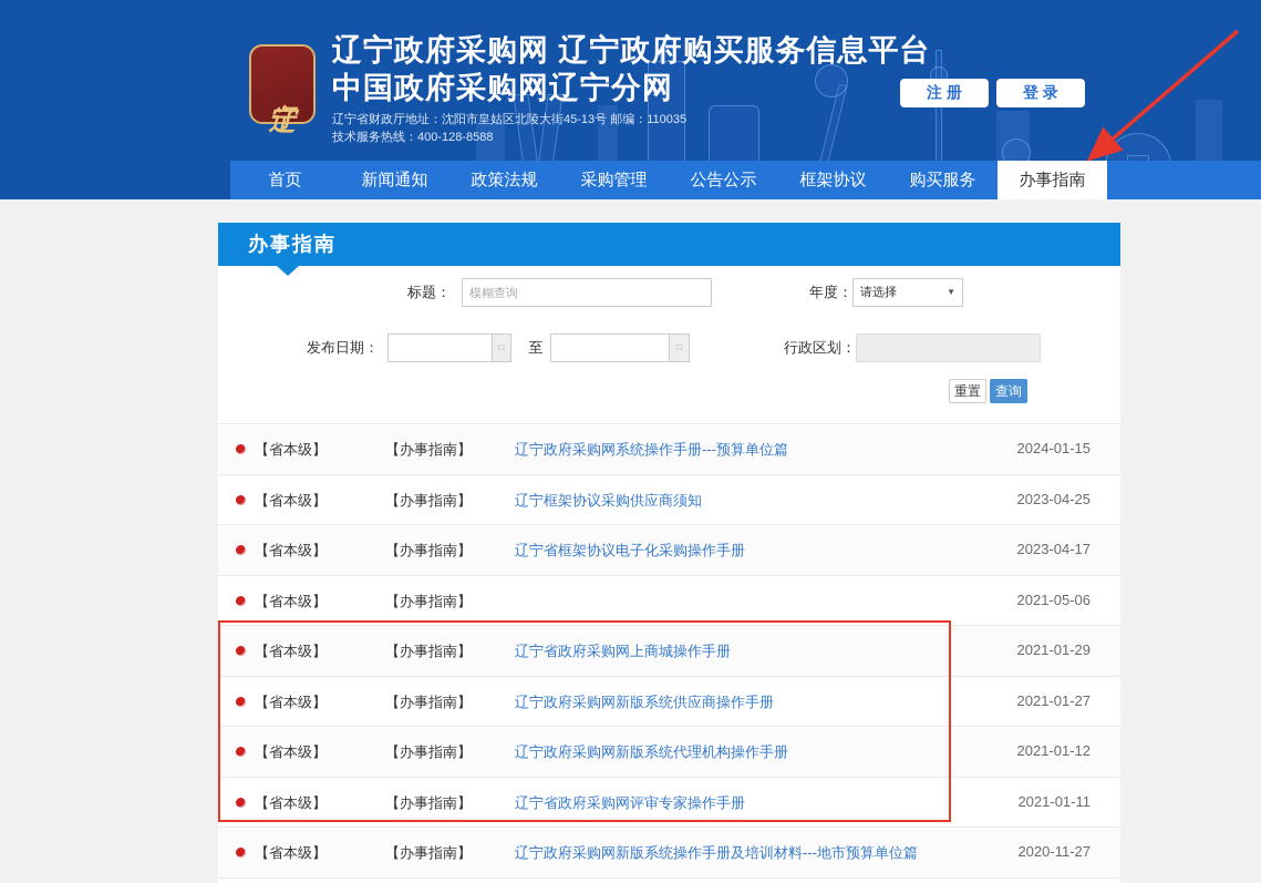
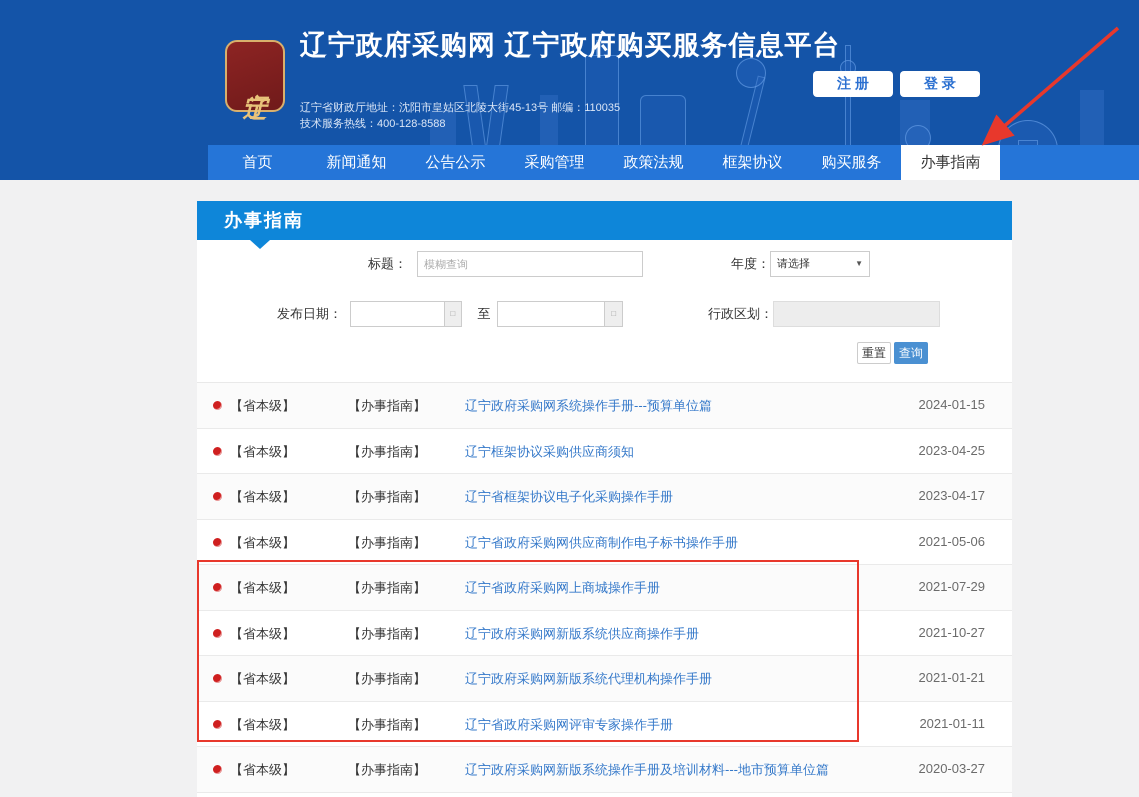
  辽宁政府采购网 辽宁政府购买服务信息平台
- 中国政府采购网辽宁分网
  辽宁省财政厅地址：沈阳市皇姑区北陵大街45-13号 邮编：110035
  技术服务热线：400-128-8588
  注 册
  登 录
  首页
  新闻通知
- 政策法规
+ 公告公示
  采购管理
- 公告公示
+ 政策法规
  框架协议
  购买服务
  办事指南
  办事指南
  标题：
  模糊查询
  年度：
  请选择
  ▼
  发布日期：
  □
  至
  □
  行政区划：
  重置
  查询
  【省本级】
  【办事指南】
  辽宁政府采购网系统操作手册---预算单位篇
  2024-01-15
  【省本级】
  【办事指南】
  辽宁框架协议采购供应商须知
  2023-04-25
  【省本级】
  【办事指南】
  辽宁省框架协议电子化采购操作手册
  2023-04-17
  【省本级】
  【办事指南】
+ 辽宁省政府采购网供应商制作电子标书操作手册
  2021-05-06
  【省本级】
  【办事指南】
  辽宁省政府采购网上商城操作手册
- 2021-01-29
+ 2021-07-29
  【省本级】
  【办事指南】
  辽宁政府采购网新版系统供应商操作手册
- 2021-01-27
+ 2021-10-27
  【省本级】
  【办事指南】
  辽宁政府采购网新版系统代理机构操作手册
- 2021-01-12
+ 2021-01-21
  【省本级】
  【办事指南】
  辽宁省政府采购网评审专家操作手册
  2021-01-11
  【省本级】
  【办事指南】
  辽宁政府采购网新版系统操作手册及培训材料---地市预算单位篇
- 2020-11-27
+ 2020-03-27
